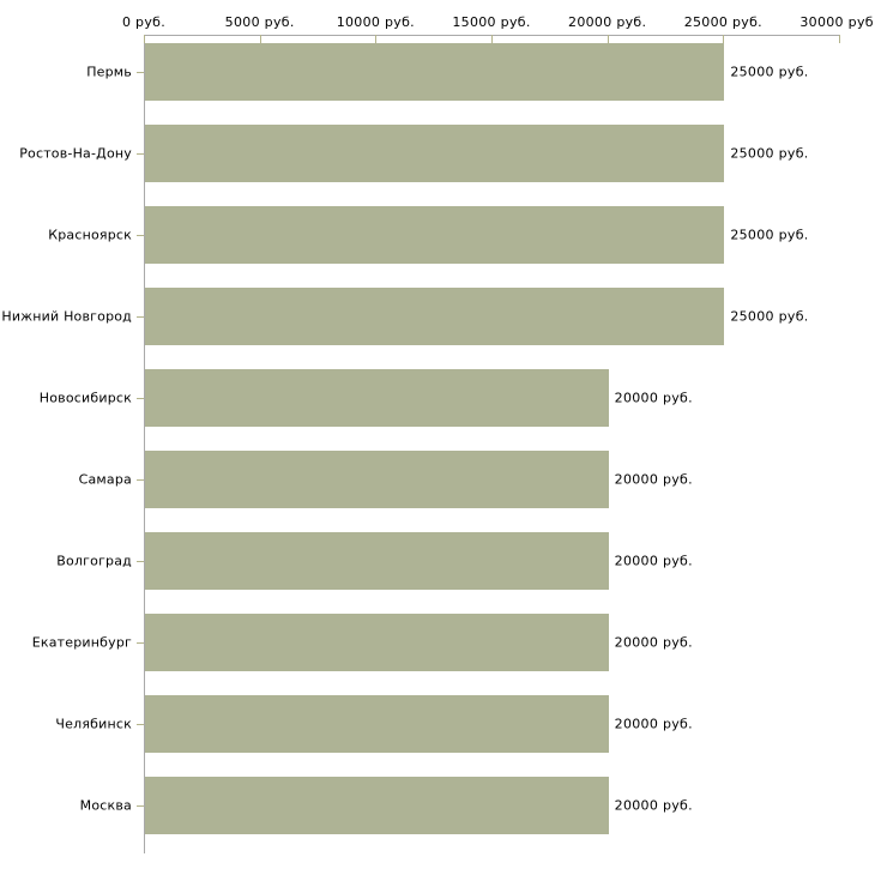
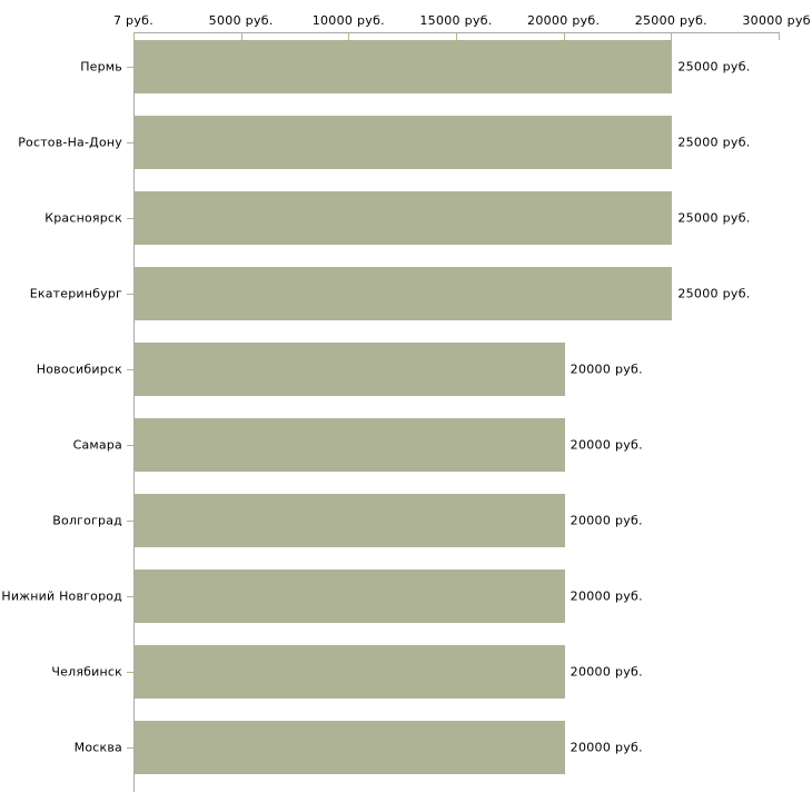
- 0 руб.
+ 7 руб.
  5000 руб.
  10000 руб.
  15000 руб.
  20000 руб.
  25000 руб.
  30000 руб
  Пермь
  Ростов-На-Дону
  Красноярск
- Нижний Новгород
+ Екатеринбург
  Новосибирск
  Самара
  Волгоград
- Екатеринбург
+ Нижний Новгород
  Челябинск
  Москва
  25000 руб.
  25000 руб.
  25000 руб.
  25000 руб.
  20000 руб.
  20000 руб.
  20000 руб.
  20000 руб.
  20000 руб.
  20000 руб.
